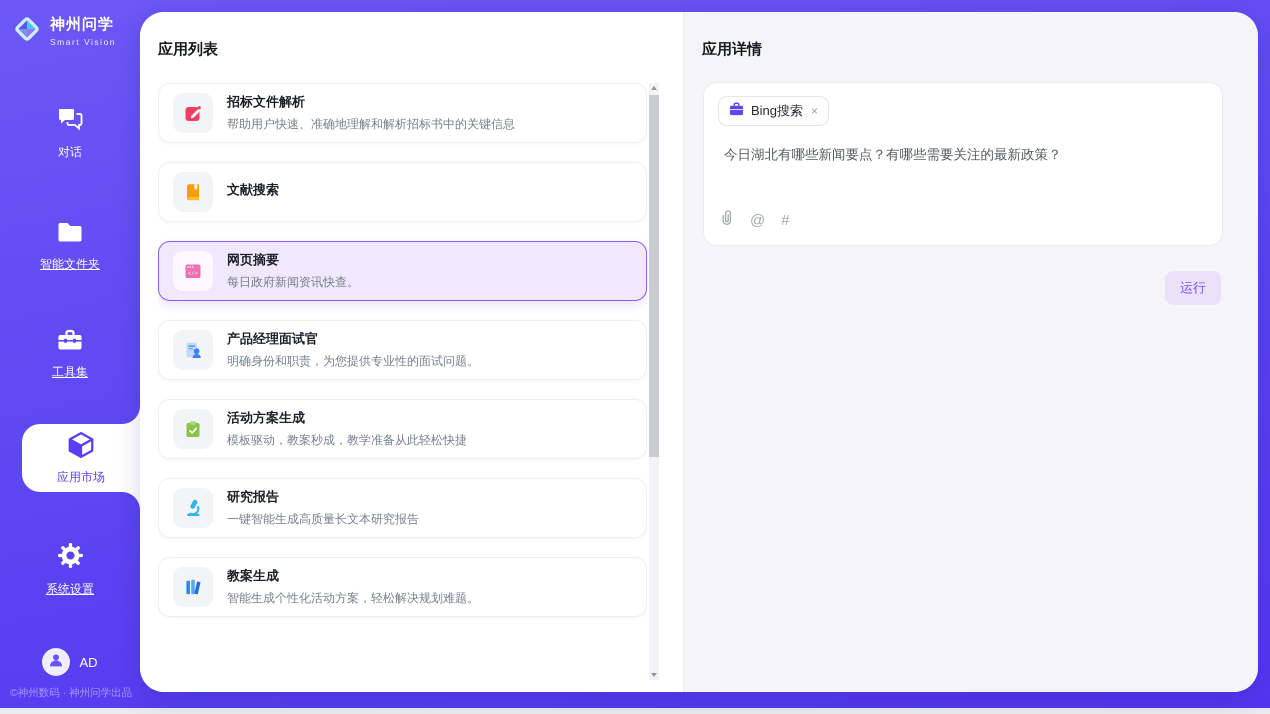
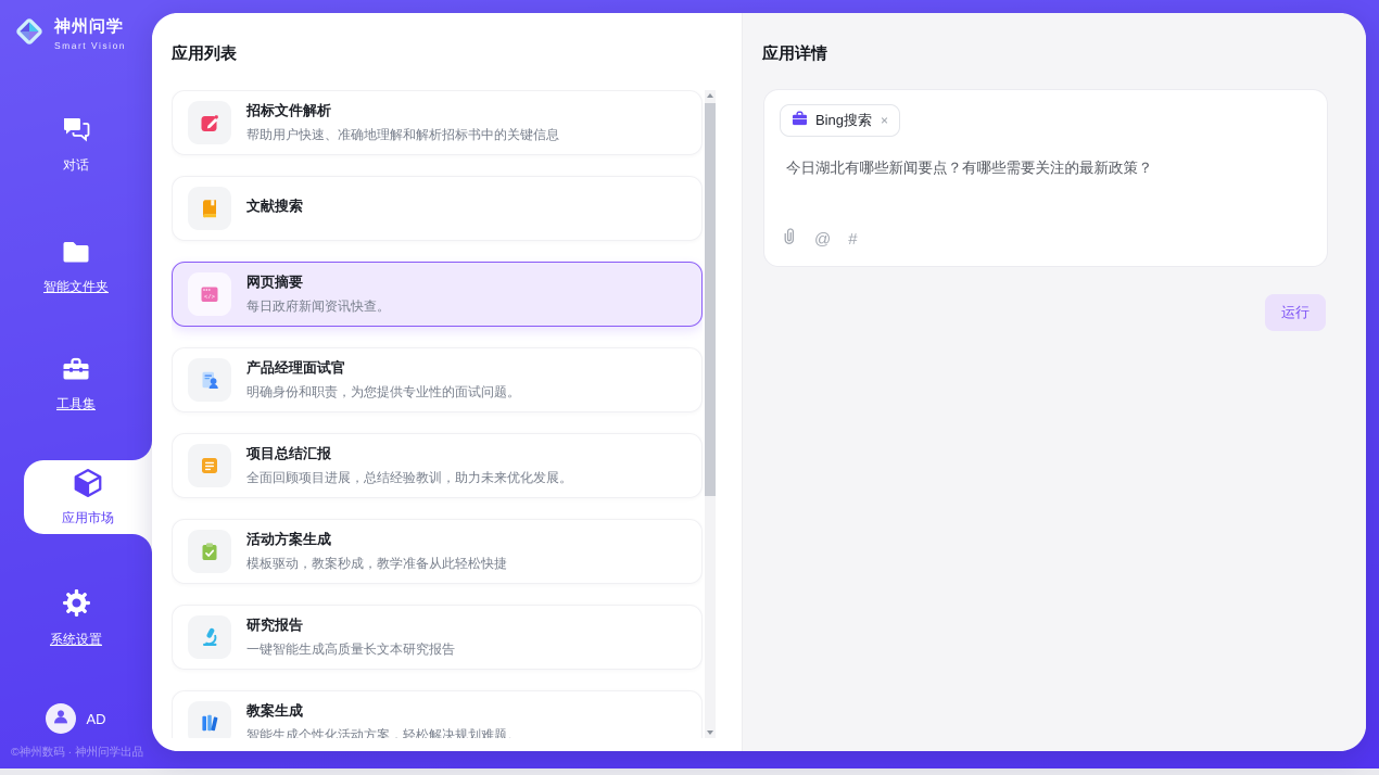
  神州问学
  Smart Vision
  对话
  智能文件夹
  工具集
  应用市场
  系统设置
  AD
  ©神州数码 · 神州问学出品
  应用列表
  招标文件解析
  帮助用户快速、准确地理解和解析招标书中的关键信息
  文献搜索
  网页摘要
  每日政府新闻资讯快查。
  产品经理面试官
  明确身份和职责，为您提供专业性的面试问题。
+ 项目总结汇报
+ 全面回顾项目进展，总结经验教训，助力未来优化发展。
  活动方案生成
  模板驱动，教案秒成，教学准备从此轻松快捷
  研究报告
  一键智能生成高质量长文本研究报告
  教案生成
  智能生成个性化活动方案，轻松解决规划难题。
  应用详情
  Bing搜索
  ×
  今日湖北有哪些新闻要点？有哪些需要关注的最新政策？
  @
  #
  运行
